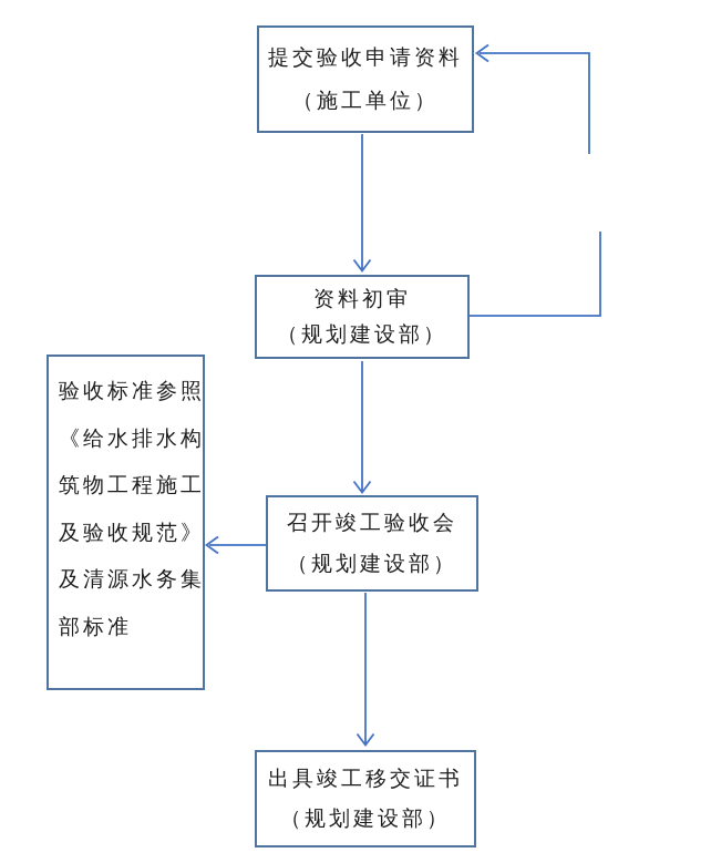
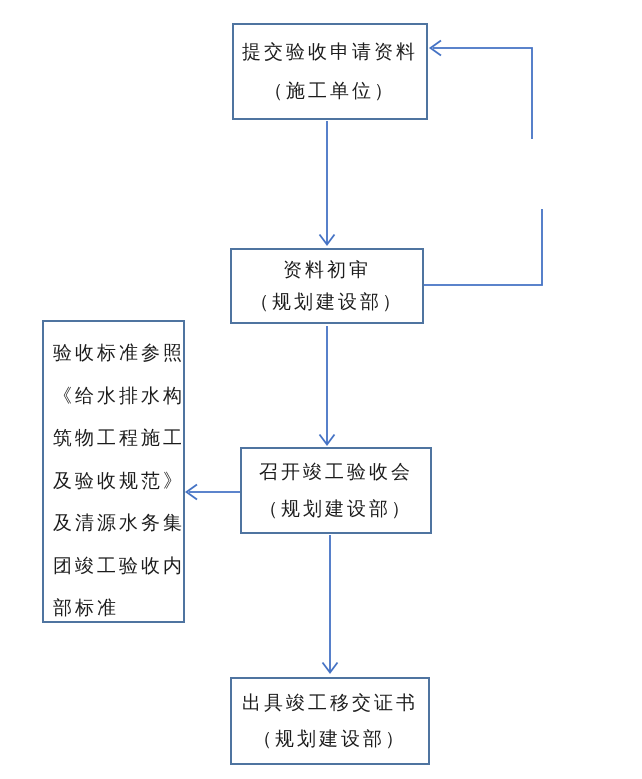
  提交验收申请资料
  （施工单位）
  资料初审
  （规划建设部）
  验收标准参照
  《给水排水构
  筑物工程施工
  及验收规范》
  及清源水务集
+ 团竣工验收内
  部标准
  召开竣工验收会
  （规划建设部）
  出具竣工移交证书
  （规划建设部）
